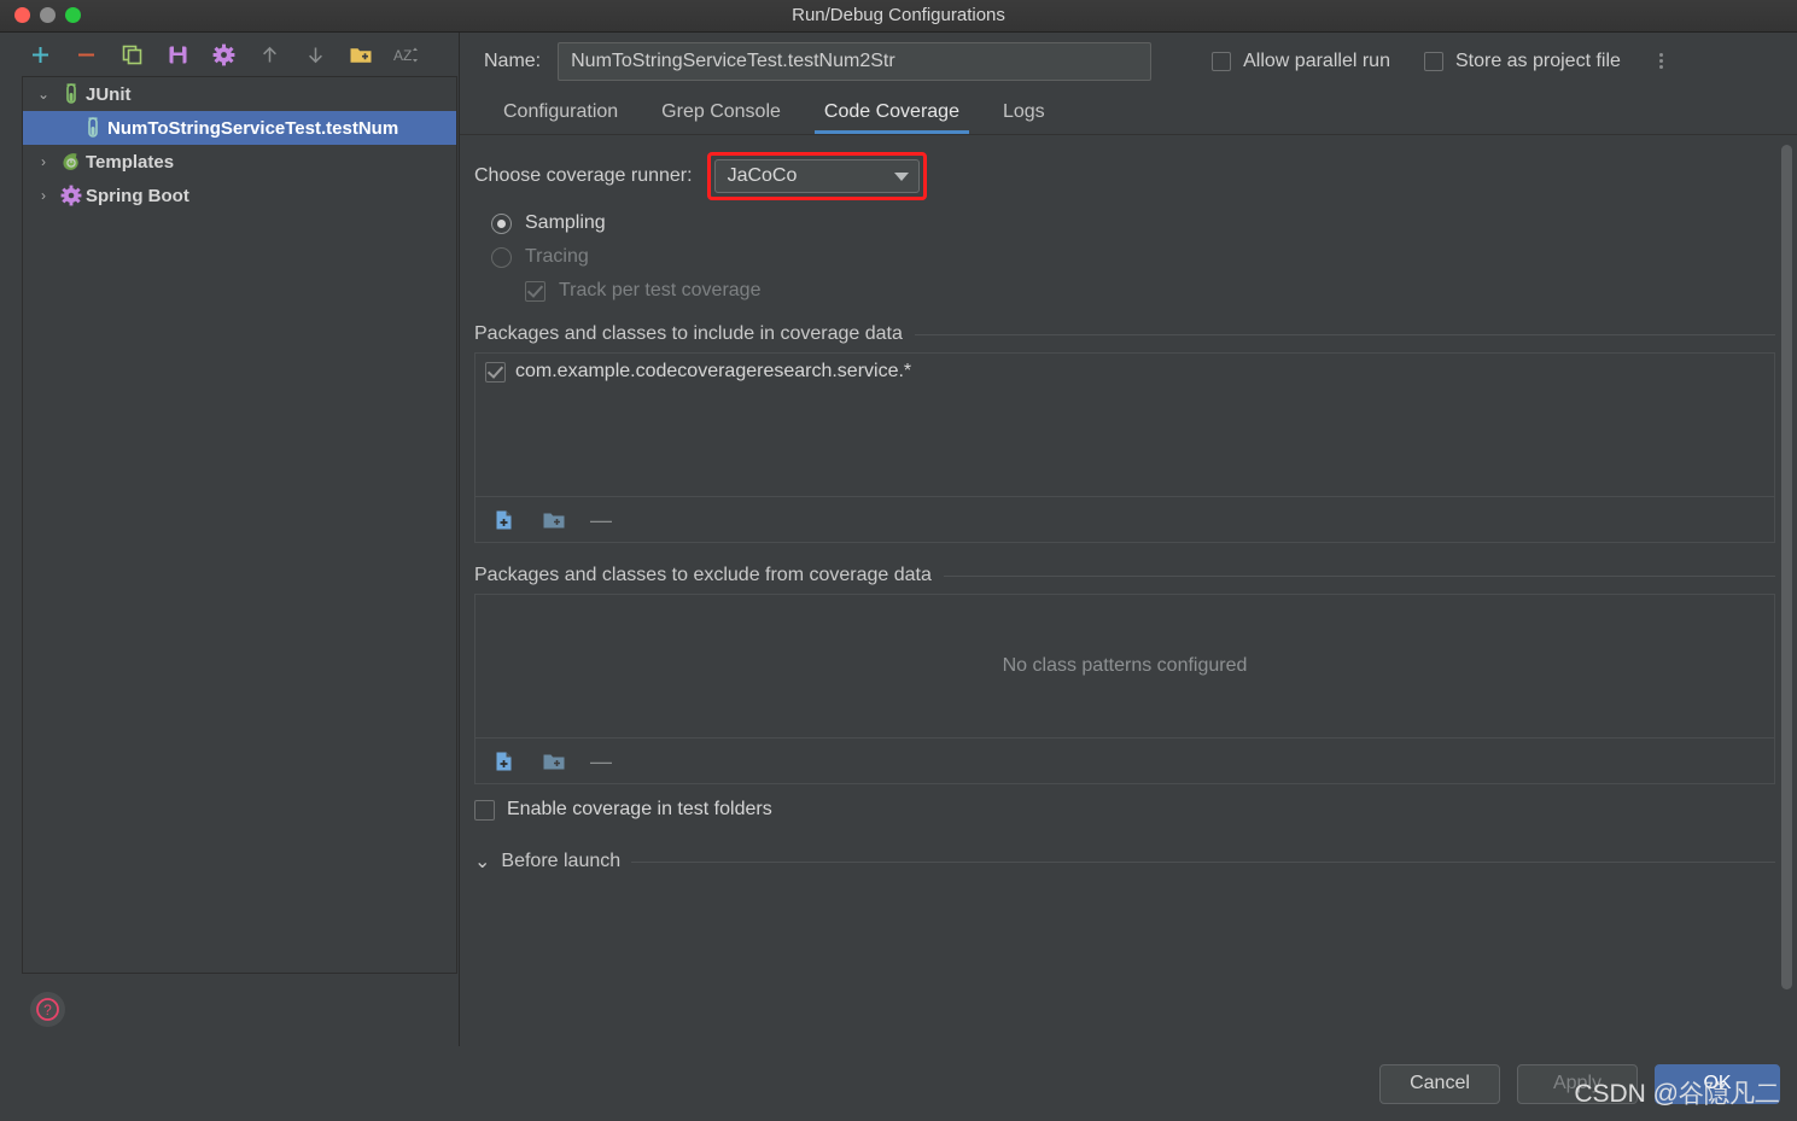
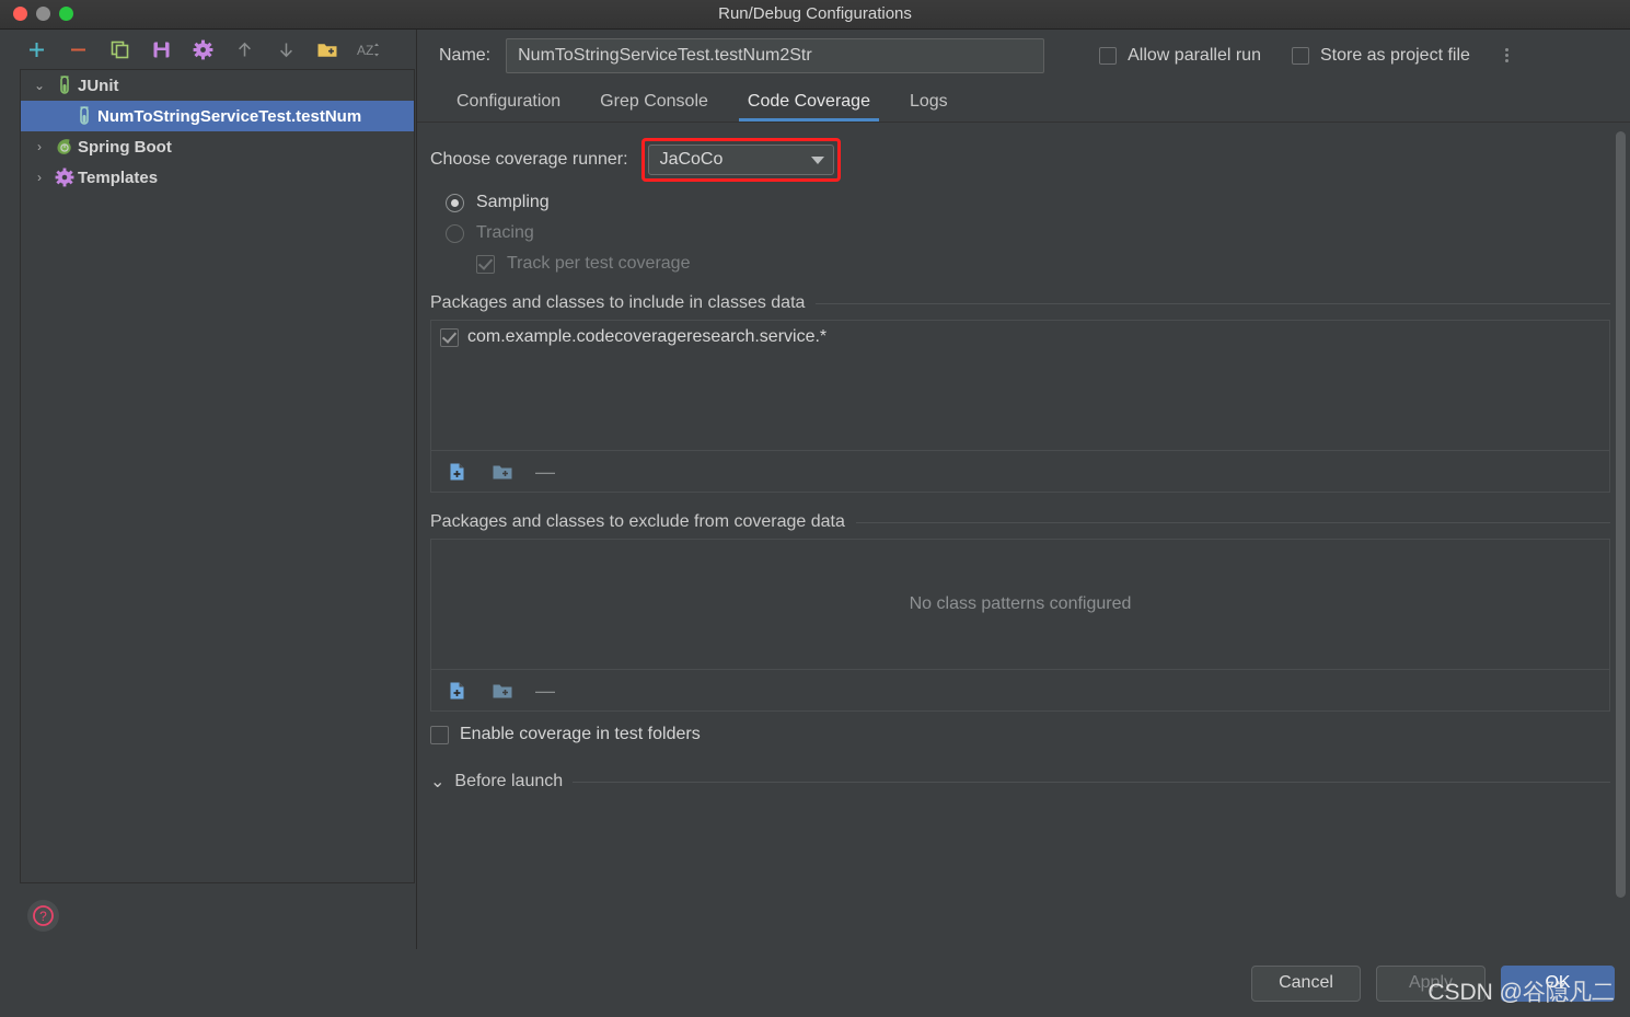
  Run/Debug Configurations
  AZ
  ⌄
  JUnit
  NumToStringServiceTest.testNum
  ›
- Templates
+ Spring Boot
  ›
- Spring Boot
+ Templates
  ?
  Name:
  NumToStringServiceTest.testNum2Str
  Allow parallel run
  Store as project file
  Configuration
  Grep Console
  Code Coverage
  Logs
  Choose coverage runner:
  JaCoCo
  Sampling
  Tracing
  Track per test coverage
- Packages and classes to include in coverage data
+ Packages and classes to include in classes data
  com.example.codecoverageresearch.service.*
  —
  Packages and classes to exclude from coverage data
  No class patterns configured
  —
  Enable coverage in test folders
  ⌄
  Before launch
  Cancel
  Apply
  OK
  CSDN @谷隐凡二
